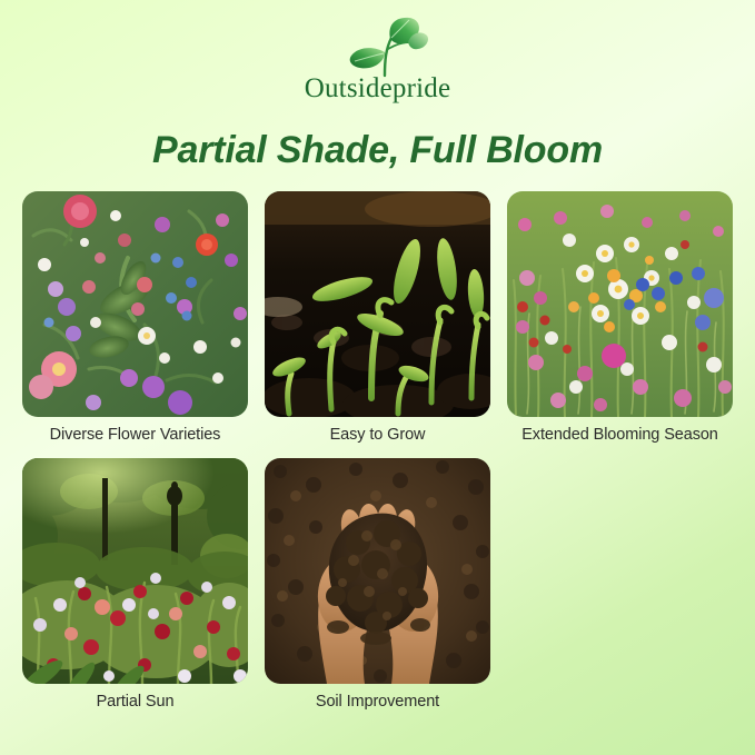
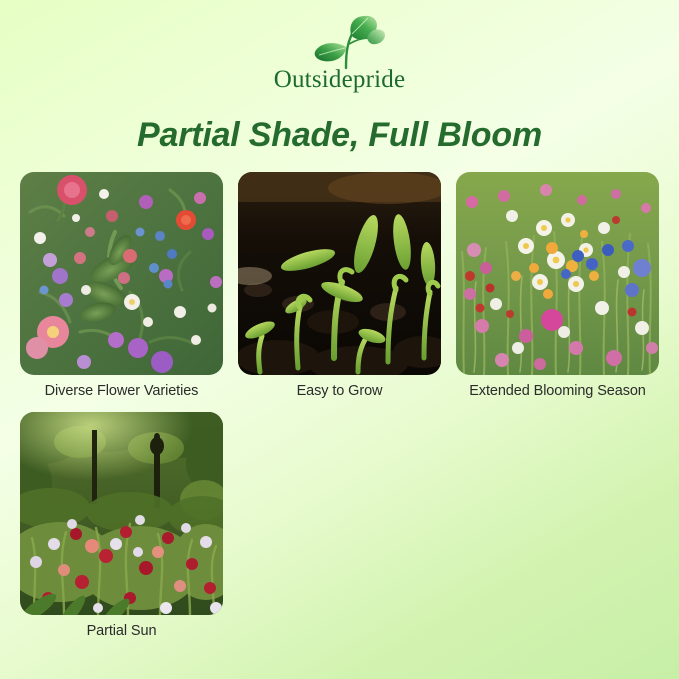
  Outsidepride
  Partial Shade, Full Bloom
  Diverse Flower Varieties
  Easy to Grow
  Extended Blooming Season
  Partial Sun
- Soil Improvement
